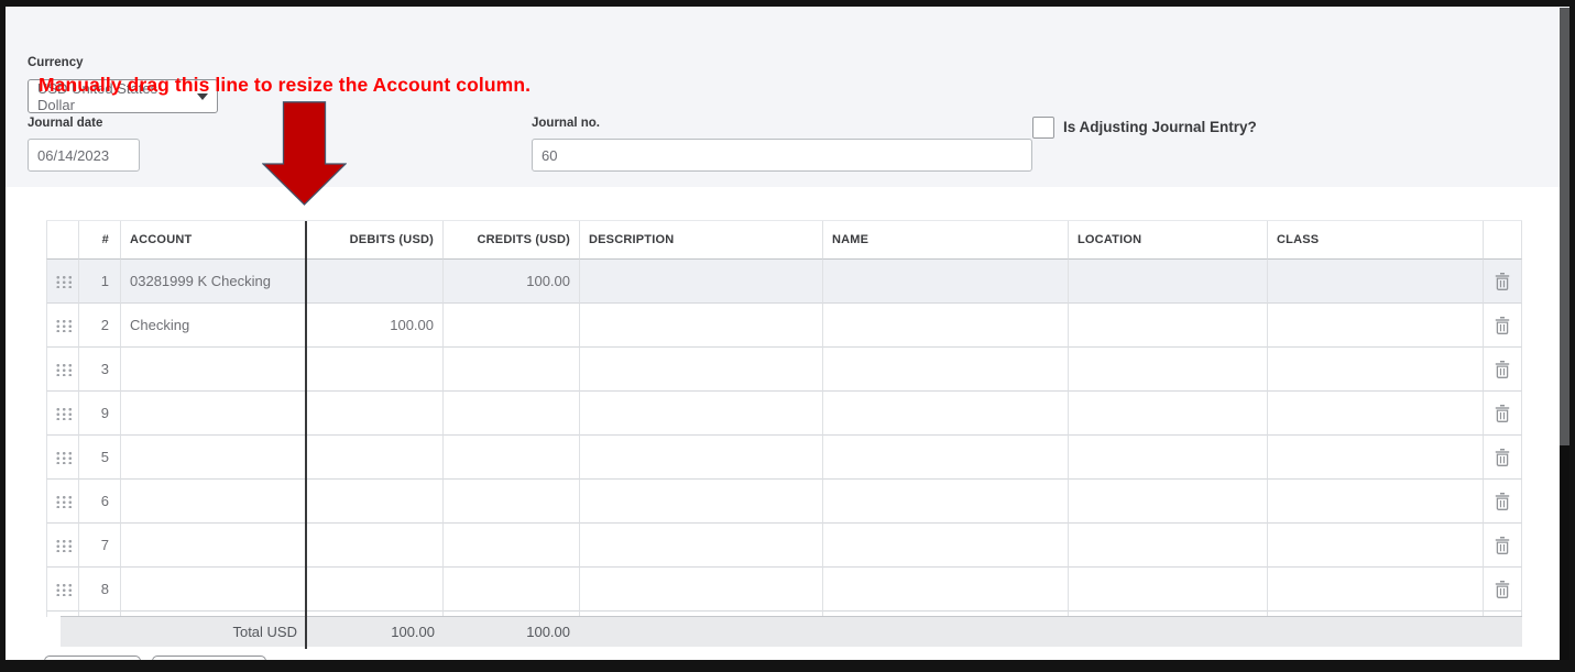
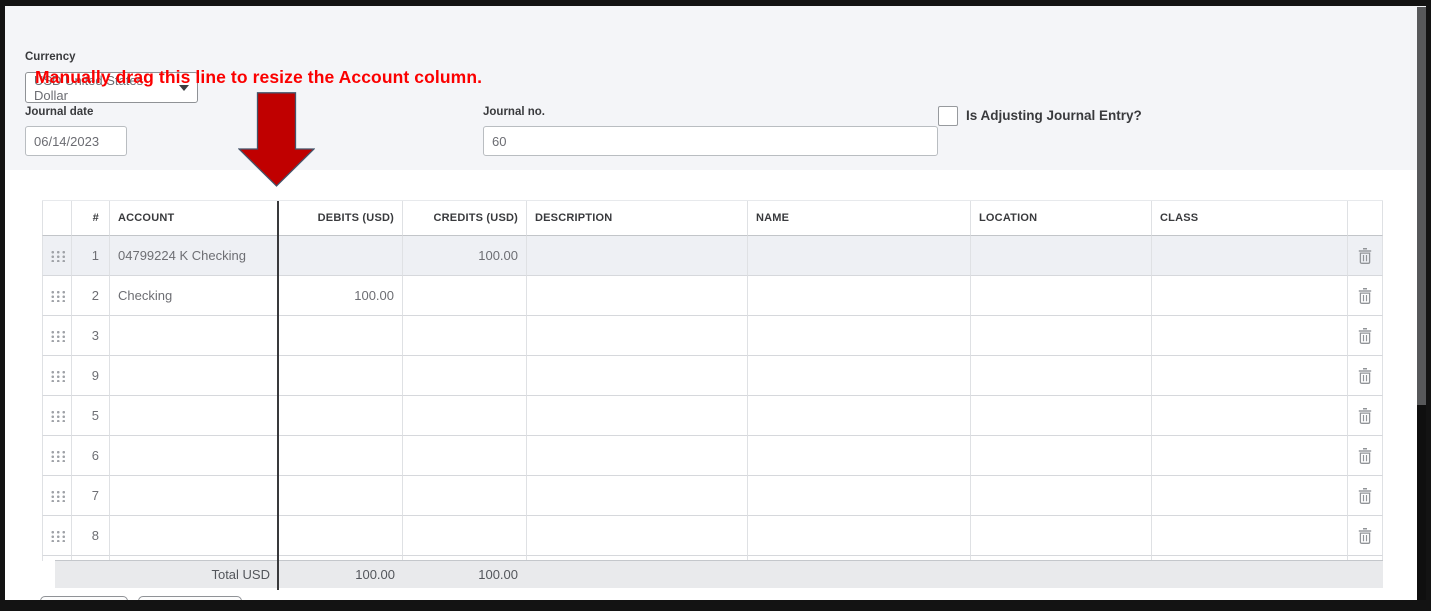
  Currency
  USD United States Dollar
  Journal date
  06/14/2023
  Journal no.
  60
  Is Adjusting Journal Entry?
  Manually drag this line to resize the Account column.
  #
  ACCOUNT
  DEBITS (USD)
  CREDITS (USD)
  DESCRIPTION
  NAME
  LOCATION
  CLASS
  1
- 03281999 K Checking
+ 04799224 K Checking
  100.00
  2
  Checking
  100.00
  3
  9
  5
  6
  7
  8
  Total USD
  100.00
  100.00
